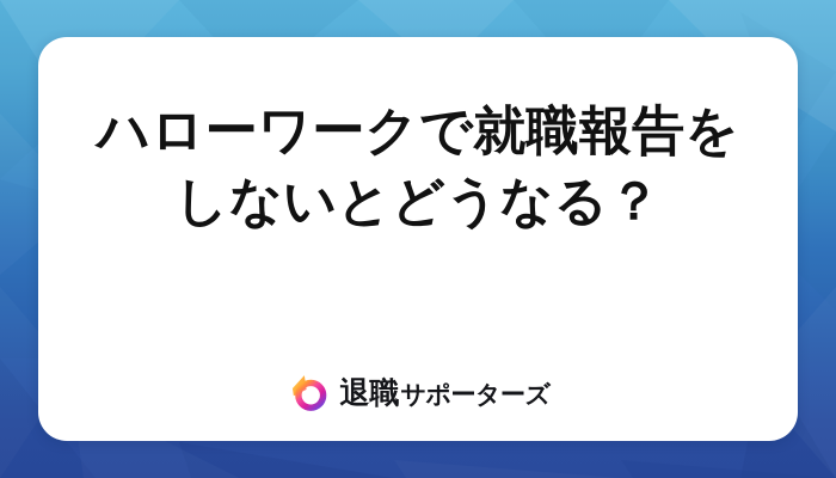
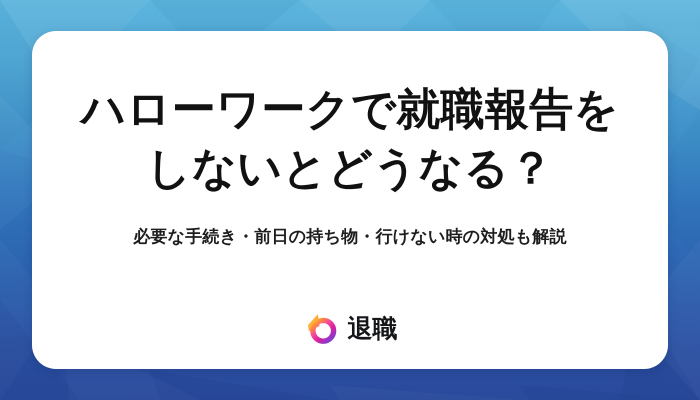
  ハローワークで就職報告を
  しないとどうなる？
+ 必要な手続き・前日の持ち物・行けない時の対処も解説
  退職
- サポーターズ
